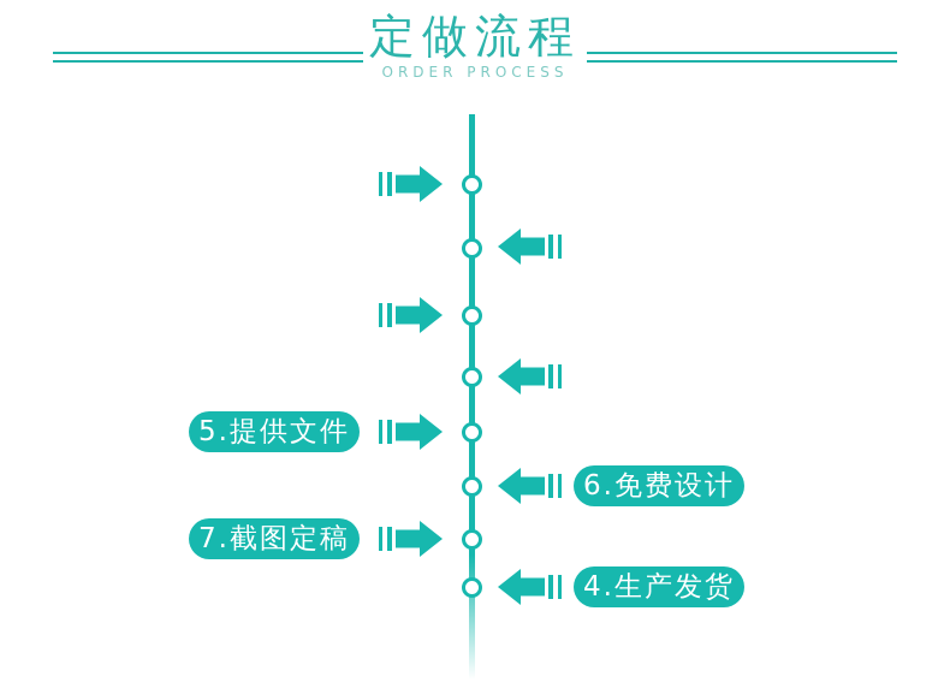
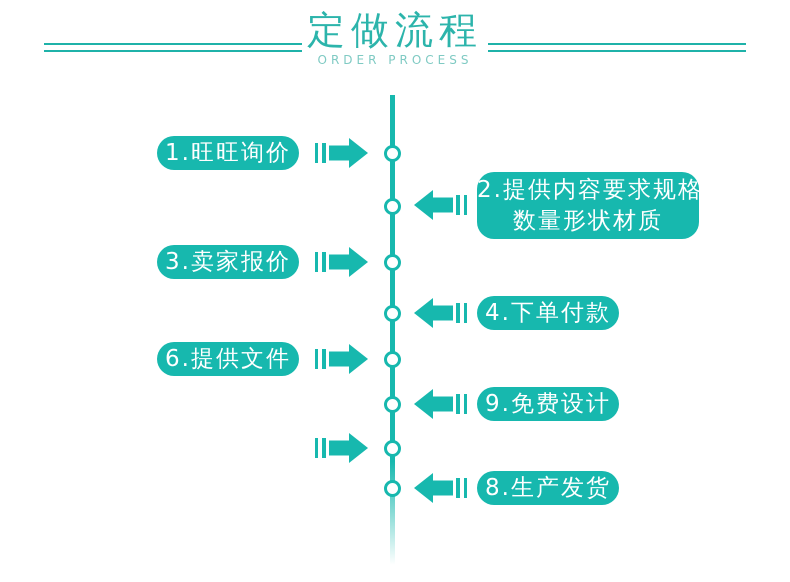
  定做流程
  ORDER PROCESS
+ 1.旺旺询价
+ 2.提供内容要求规格
+ 数量形状材质
+ 3.卖家报价
+ 4.下单付款
- 5.提供文件
+ 6.提供文件
- 6.免费设计
+ 9.免费设计
- 7.截图定稿
- 4.生产发货
+ 8.生产发货
